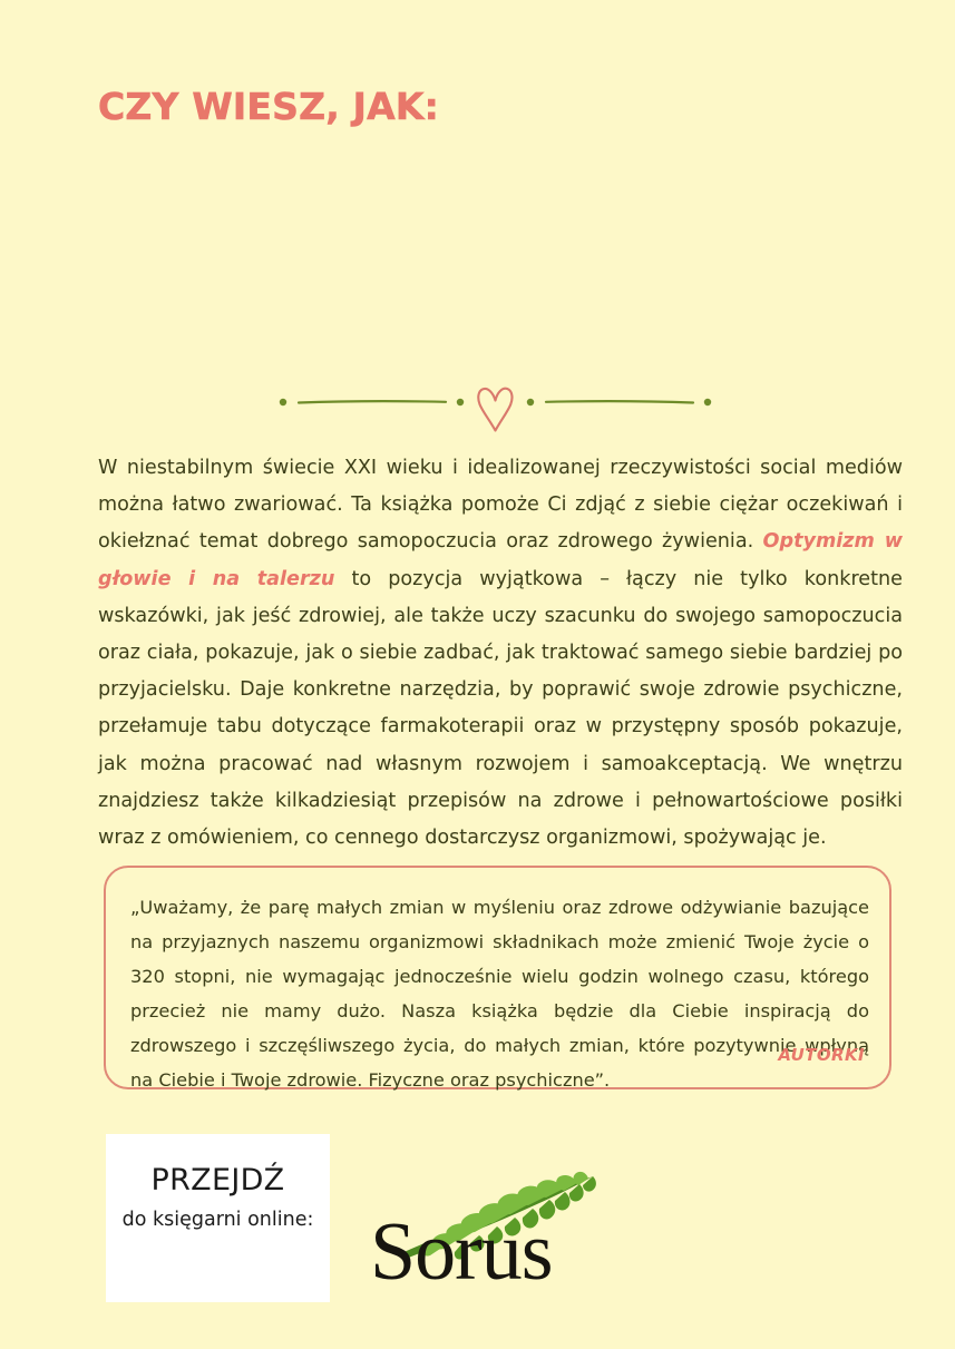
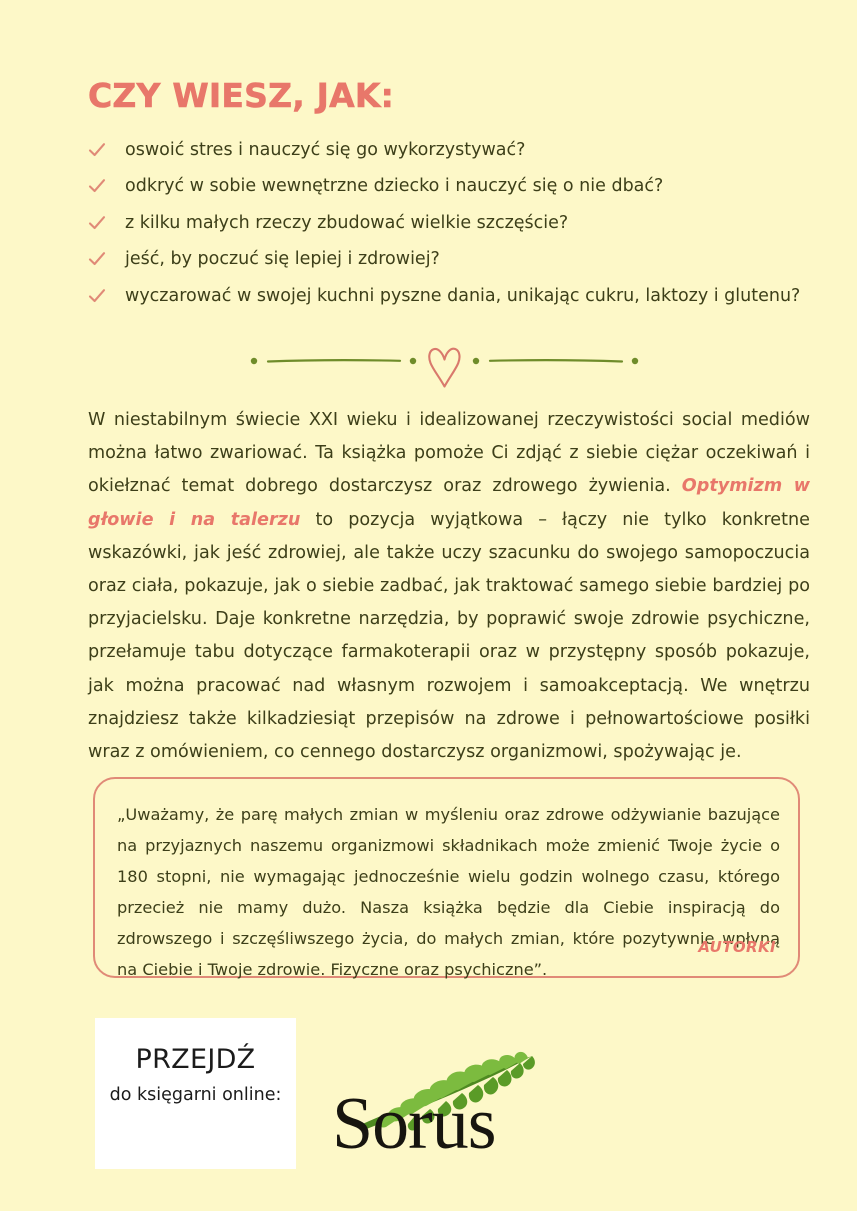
  CZY WIESZ, JAK:
+ oswoić stres i nauczyć się go wykorzystywać?
+ odkryć w sobie wewnętrzne dziecko i nauczyć się o nie dbać?
+ z kilku małych rzeczy zbudować wielkie szczęście?
+ jeść, by poczuć się lepiej i zdrowiej?
+ wyczarować w swojej kuchni pyszne dania, unikając cukru, laktozy i glutenu?
- W niestabilnym świecie XXI wieku i idealizowanej rzeczywistości social mediów można łatwo zwariować. Ta książka pomoże Ci zdjąć z siebie ciężar oczekiwań i okiełznać temat dobrego samopoczucia oraz zdrowego żywienia. Optymizm w głowie i na talerzu to pozycja wyjątkowa – łączy nie tylko konkretne wskazówki, jak jeść zdrowiej, ale także uczy szacunku do swojego samopoczucia oraz ciała, pokazuje, jak o siebie zadbać, jak traktować samego siebie bardziej po przyjacielsku. Daje konkretne narzędzia, by poprawić swoje zdrowie psychiczne, przełamuje tabu dotyczące farmakoterapii oraz w przystępny sposób pokazuje, jak można pracować nad własnym rozwojem i samoakceptacją. We wnętrzu znajdziesz także kilkadziesiąt przepisów na zdrowe i pełnowartościowe posiłki wraz z omówieniem, co cennego dostarczysz organizmowi, spożywając je.
+ W niestabilnym świecie XXI wieku i idealizowanej rzeczywistości social mediów można łatwo zwariować. Ta książka pomoże Ci zdjąć z siebie ciężar oczekiwań i okiełznać temat dobrego dostarczysz oraz zdrowego żywienia. Optymizm w głowie i na talerzu to pozycja wyjątkowa – łączy nie tylko konkretne wskazówki, jak jeść zdrowiej, ale także uczy szacunku do swojego samopoczucia oraz ciała, pokazuje, jak o siebie zadbać, jak traktować samego siebie bardziej po przyjacielsku. Daje konkretne narzędzia, by poprawić swoje zdrowie psychiczne, przełamuje tabu dotyczące farmakoterapii oraz w przystępny sposób pokazuje, jak można pracować nad własnym rozwojem i samoakceptacją. We wnętrzu znajdziesz także kilkadziesiąt przepisów na zdrowe i pełnowartościowe posiłki wraz z omówieniem, co cennego dostarczysz organizmowi, spożywając je.
- „Uważamy, że parę małych zmian w myśleniu oraz zdrowe odżywianie bazujące na przyjaznych naszemu organizmowi składnikach może zmienić Twoje życie o 320 stopni, nie wymagając jednocześnie wielu godzin wolnego czasu, którego przecież nie mamy dużo. Nasza książka będzie dla Ciebie inspiracją do zdrowszego i szczęśliwszego życia, do małych zmian, które pozytywnie wpłyną na Ciebie i Twoje zdrowie. Fizyczne oraz psychiczne”.
+ „Uważamy, że parę małych zmian w myśleniu oraz zdrowe odżywianie bazujące na przyjaznych naszemu organizmowi składnikach może zmienić Twoje życie o 180 stopni, nie wymagając jednocześnie wielu godzin wolnego czasu, którego przecież nie mamy dużo. Nasza książka będzie dla Ciebie inspiracją do zdrowszego i szczęśliwszego życia, do małych zmian, które pozytywnie wpłyną na Ciebie i Twoje zdrowie. Fizyczne oraz psychiczne”.
  AUTORKI
  PRZEJDŹ
  do księgarni online:
  Sorus
